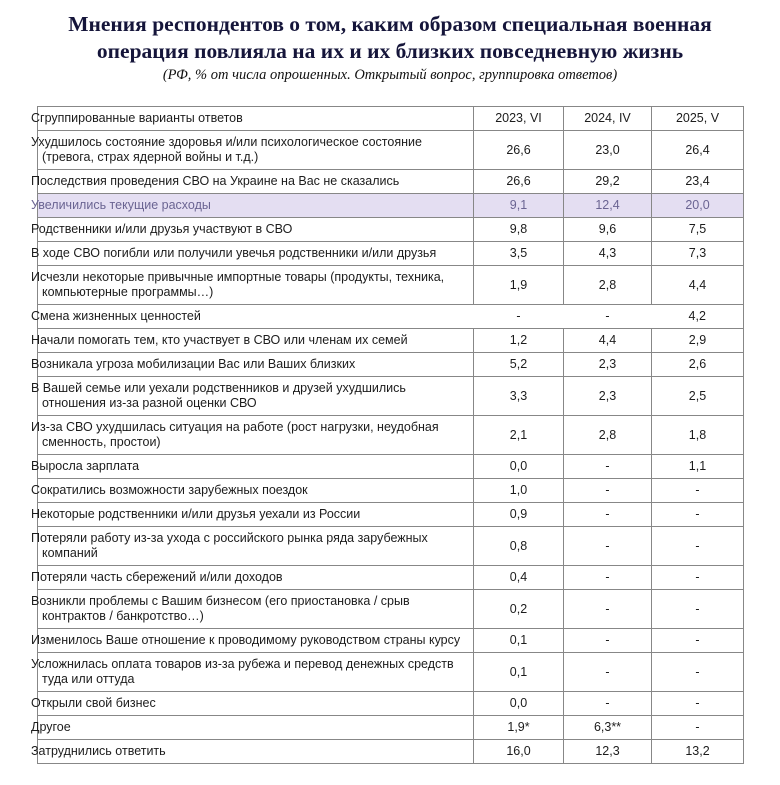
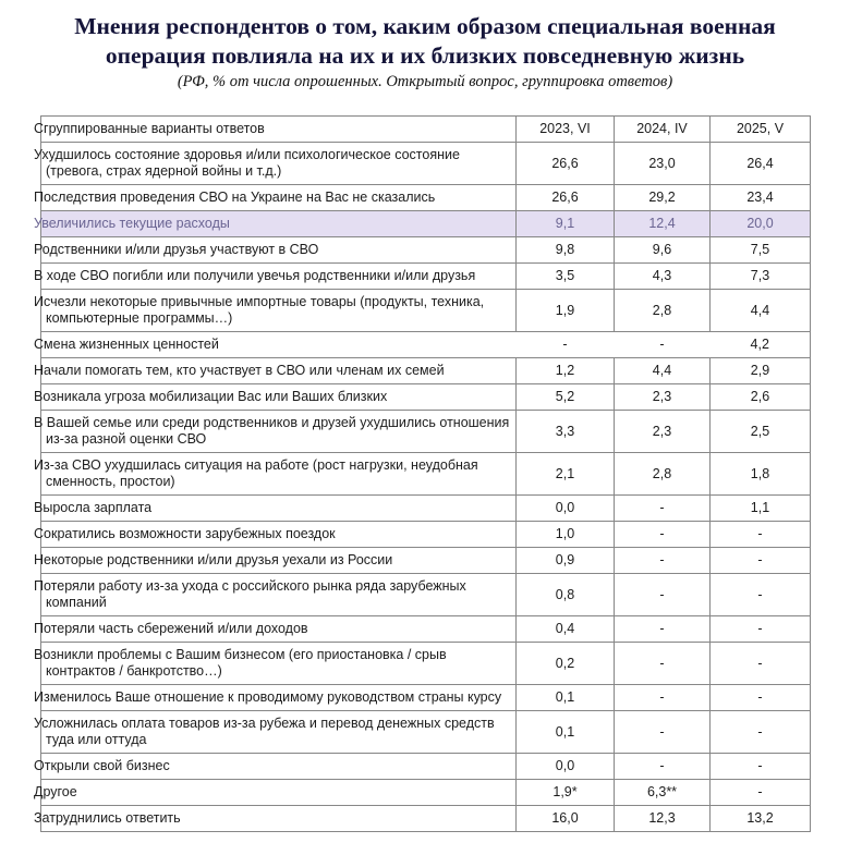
  Мнения респондентов о том, каким образом специальная военная операция повлияла на их и их близких повседневную жизнь
  (РФ, % от числа опрошенных. Открытый вопрос, группировка ответов)
  Сгруппированные варианты ответов	2023, VI	2024, IV	2025, V
  Ухудшилось состояние здоровья и/или психологическое состояние (тревога, страх ядерной войны и т.д.)	26,6	23,0	26,4
  Последствия проведения СВО на Украине на Вас не сказались	26,6	29,2	23,4
  Увеличились текущие расходы	9,1	12,4	20,0
  Родственники и/или друзья участвуют в СВО	9,8	9,6	7,5
  В ходе СВО погибли или получили увечья родственники и/или друзья	3,5	4,3	7,3
  Исчезли некоторые привычные импортные товары (продукты, техника, компьютерные программы…)	1,9	2,8	4,4
  Смена жизненных ценностей	-	-	4,2
  Начали помогать тем, кто участвует в СВО или членам их семей	1,2	4,4	2,9
  Возникала угроза мобилизации Вас или Ваших близких	5,2	2,3	2,6
- В Вашей семье или уехали родственников и друзей ухудшились отношения из-за разной оценки СВО	3,3	2,3	2,5
+ В Вашей семье или среди родственников и друзей ухудшились отношения из-за разной оценки СВО	3,3	2,3	2,5
  Из-за СВО ухудшилась ситуация на работе (рост нагрузки, неудобная сменность, простои)	2,1	2,8	1,8
  Выросла зарплата	0,0	-	1,1
  Сократились возможности зарубежных поездок	1,0	-	-
  Некоторые родственники и/или друзья уехали из России	0,9	-	-
  Потеряли работу из-за ухода с российского рынка ряда зарубежных компаний	0,8	-	-
  Потеряли часть сбережений и/или доходов	0,4	-	-
  Возникли проблемы с Вашим бизнесом (его приостановка / срыв контрактов / банкротство…)	0,2	-	-
  Изменилось Ваше отношение к проводимому руководством страны курсу	0,1	-	-
  Усложнилась оплата товаров из-за рубежа и перевод денежных средств туда или оттуда	0,1	-	-
  Открыли свой бизнес	0,0	-	-
  Другое	1,9*	6,3**	-
  Затруднились ответить	16,0	12,3	13,2
  вёрстка
